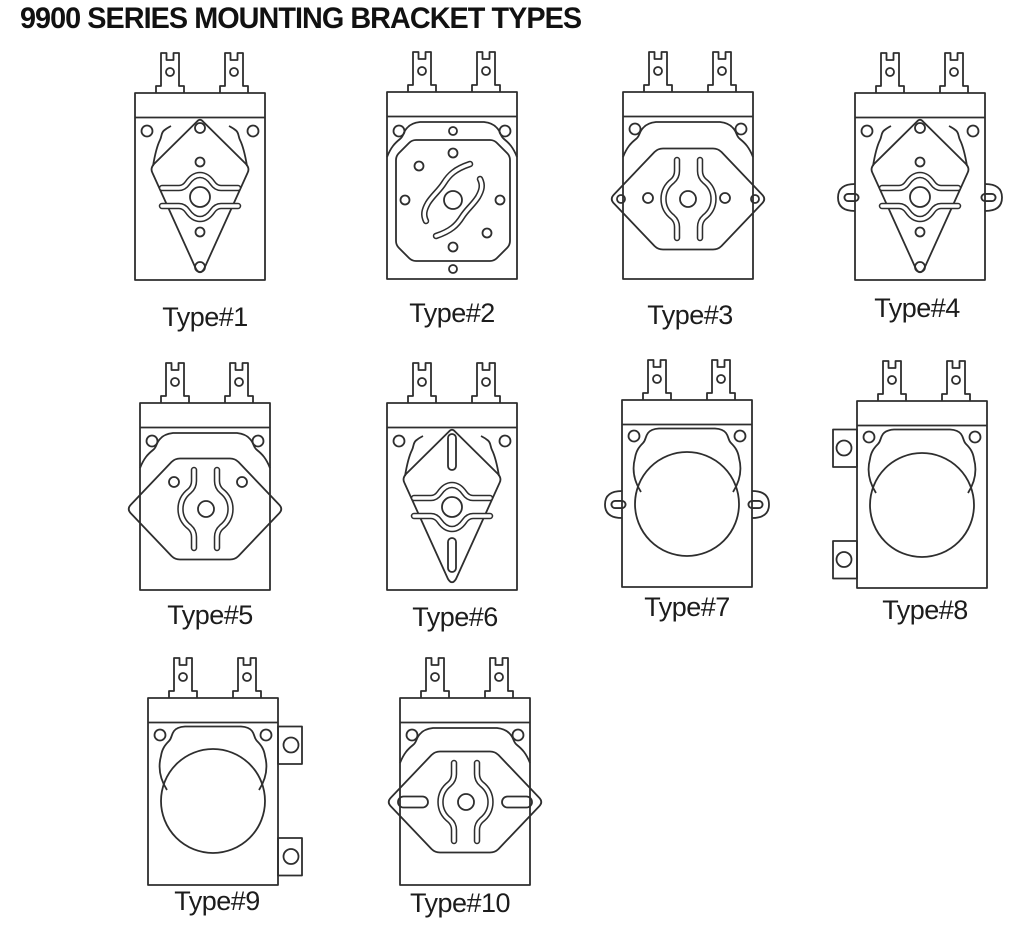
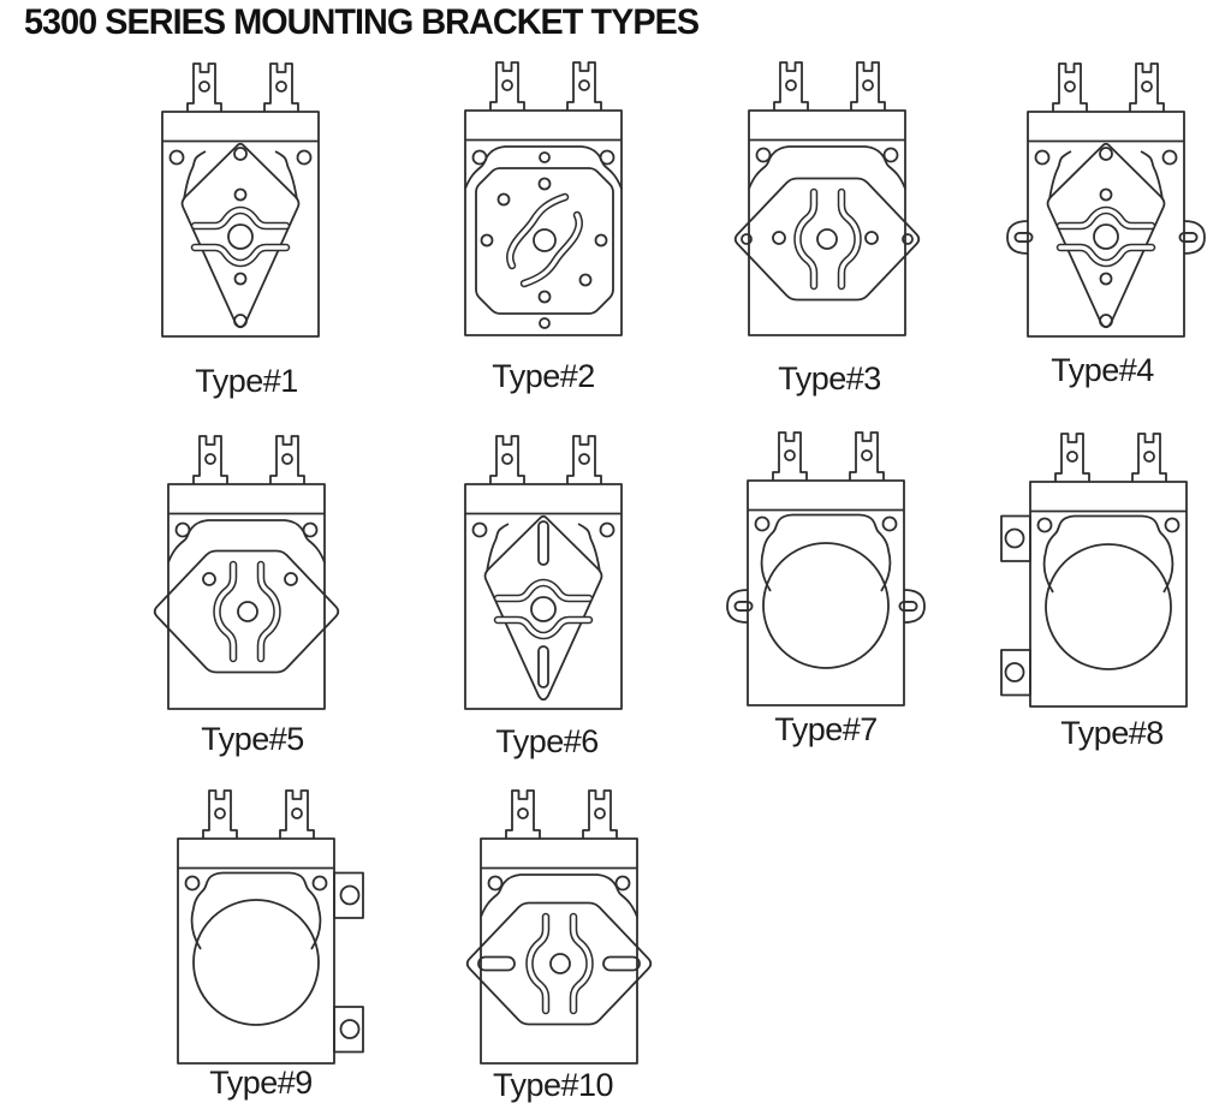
- 9900 SERIES MOUNTING BRACKET TYPES
+ 5300 SERIES MOUNTING BRACKET TYPES
  Type#1
  Type#2
  Type#3
  Type#4
  Type#5
  Type#6
  Type#7
  Type#8
  Type#9
  Type#10
